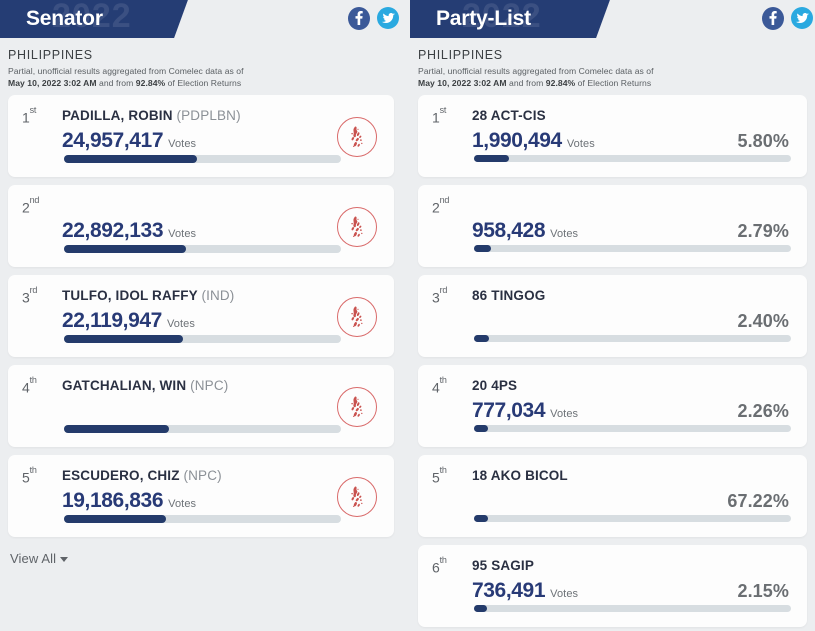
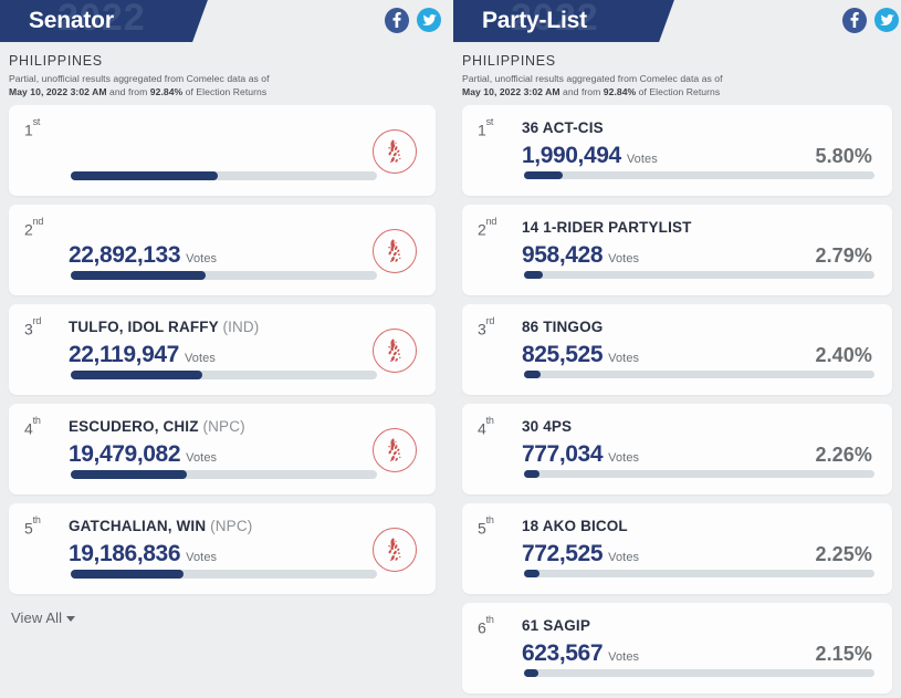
  2022
  Senator
  PHILIPPINES
  Partial, unofficial results aggregated from Comelec data as of
  May 10, 2022 3:02 AM and from 92.84% of Election Returns
  1st
- PADILLA, ROBIN (PDPLBN)
- 24,957,417 Votes
  2nd
  22,892,133 Votes
  3rd
  TULFO, IDOL RAFFY (IND)
  22,119,947 Votes
  4th
- GATCHALIAN, WIN (NPC)
+ ESCUDERO, CHIZ (NPC)
+ 19,479,082 Votes
  5th
- ESCUDERO, CHIZ (NPC)
+ GATCHALIAN, WIN (NPC)
  19,186,836 Votes
  View All
  2022
  Party-List
  PHILIPPINES
  Partial, unofficial results aggregated from Comelec data as of
  May 10, 2022 3:02 AM and from 92.84% of Election Returns
  1st
- 28 ACT-CIS
+ 36 ACT-CIS
  1,990,494 Votes
  5.80%
  2nd
+ 14 1-RIDER PARTYLIST
  958,428 Votes
  2.79%
  3rd
  86 TINGOG
+ 825,525 Votes
  2.40%
  4th
- 20 4PS
+ 30 4PS
  777,034 Votes
  2.26%
  5th
  18 AKO BICOL
+ 772,525 Votes
- 67.22%
+ 2.25%
  6th
- 95 SAGIP
+ 61 SAGIP
- 736,491 Votes
+ 623,567 Votes
  2.15%
